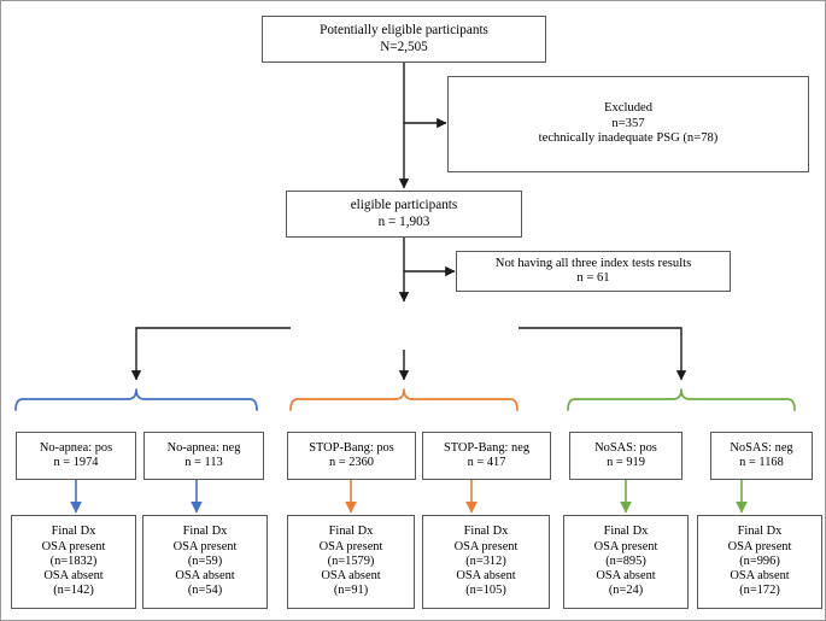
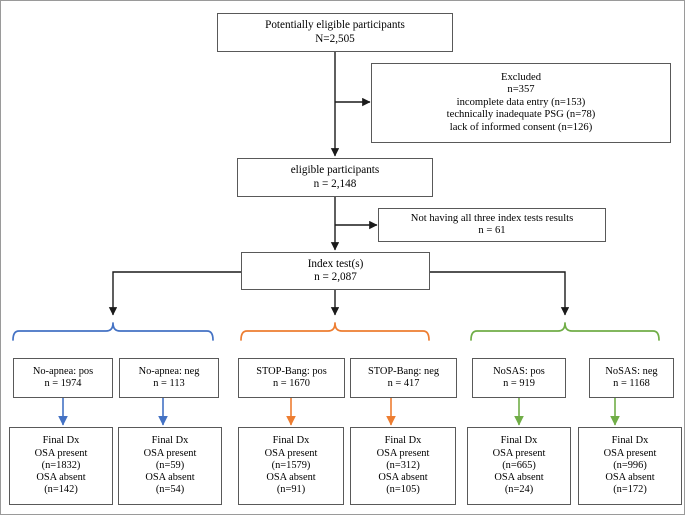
  Potentially eligible participants
  N=2,505
  Excluded
  n=357
+ incomplete data entry (n=153)
  technically inadequate PSG (n=78)
+ lack of informed consent (n=126)
  eligible participants
- n = 1,903
+ n = 2,148
  Not having all three index tests results
  n = 61
+ Index test(s)
+ n = 2,087
  No-apnea: pos
  n = 1974
  No-apnea: neg
  n = 113
  STOP-Bang: pos
- n = 2360
+ n = 1670
  STOP-Bang: neg
  n = 417
  NoSAS: pos
  n = 919
  NoSAS: neg
  n = 1168
  Final Dx
  OSA present
  (n=1832)
  OSA absent
  (n=142)
  Final Dx
  OSA present
  (n=59)
  OSA absent
  (n=54)
  Final Dx
  OSA present
  (n=1579)
  OSA absent
  (n=91)
  Final Dx
  OSA present
  (n=312)
  OSA absent
  (n=105)
  Final Dx
  OSA present
- (n=895)
+ (n=665)
  OSA absent
  (n=24)
  Final Dx
  OSA present
  (n=996)
  OSA absent
  (n=172)
